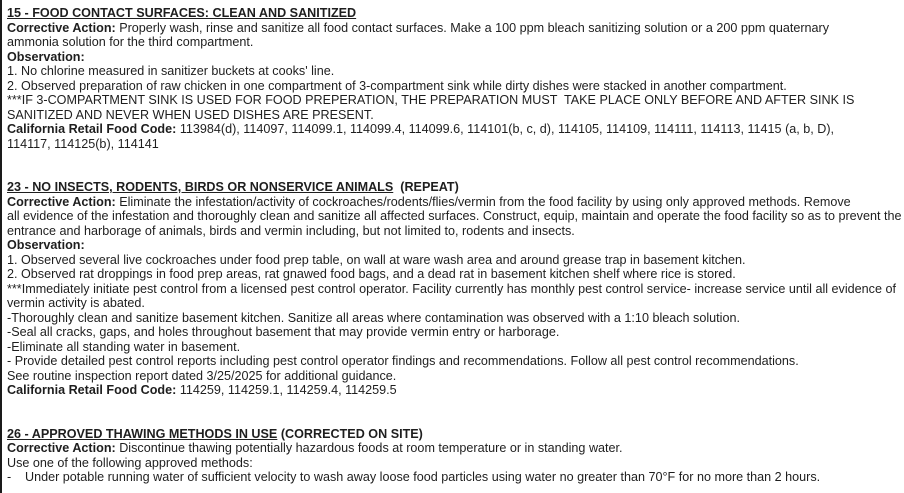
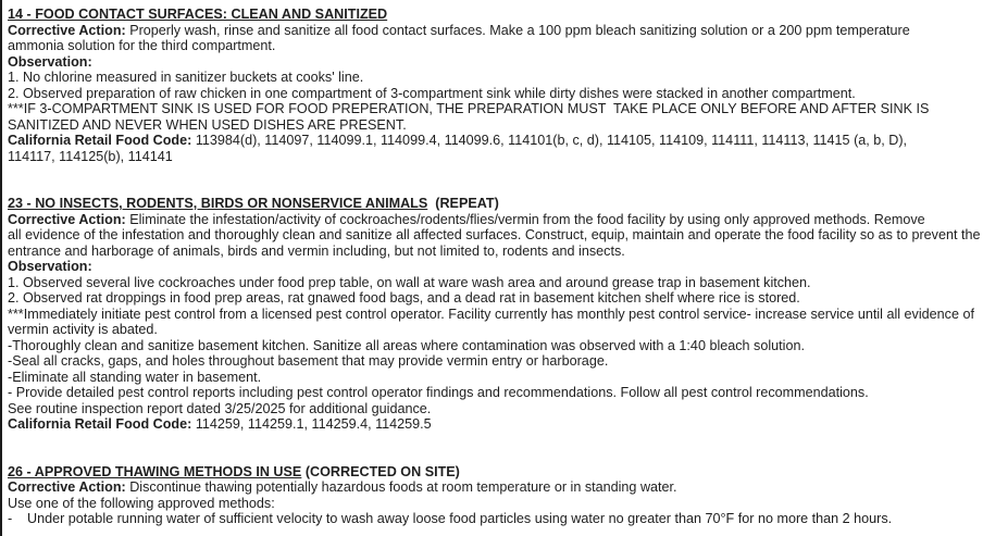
- 15 - FOOD CONTACT SURFACES: CLEAN AND SANITIZED
+ 14 - FOOD CONTACT SURFACES: CLEAN AND SANITIZED
- Corrective Action: Properly wash, rinse and sanitize all food contact surfaces. Make a 100 ppm bleach sanitizing solution or a 200 ppm quaternary
+ Corrective Action: Properly wash, rinse and sanitize all food contact surfaces. Make a 100 ppm bleach sanitizing solution or a 200 ppm temperature
  ammonia solution for the third compartment.
  Observation:
  1. No chlorine measured in sanitizer buckets at cooks' line.
  2. Observed preparation of raw chicken in one compartment of 3-compartment sink while dirty dishes were stacked in another compartment.
  ***IF 3-COMPARTMENT SINK IS USED FOR FOOD PREPERATION, THE PREPARATION MUST TAKE PLACE ONLY BEFORE AND AFTER SINK IS
  SANITIZED AND NEVER WHEN USED DISHES ARE PRESENT.
  California Retail Food Code: 113984(d), 114097, 114099.1, 114099.4, 114099.6, 114101(b, c, d), 114105, 114109, 114111, 114113, 11415 (a, b, D),
  114117, 114125(b), 114141
  23 - NO INSECTS, RODENTS, BIRDS OR NONSERVICE ANIMALS (REPEAT)
  Corrective Action: Eliminate the infestation/activity of cockroaches/rodents/flies/vermin from the food facility by using only approved methods. Remove
  all evidence of the infestation and thoroughly clean and sanitize all affected surfaces. Construct, equip, maintain and operate the food facility so as to prevent the
  entrance and harborage of animals, birds and vermin including, but not limited to, rodents and insects.
  Observation:
  1. Observed several live cockroaches under food prep table, on wall at ware wash area and around grease trap in basement kitchen.
  2. Observed rat droppings in food prep areas, rat gnawed food bags, and a dead rat in basement kitchen shelf where rice is stored.
  ***Immediately initiate pest control from a licensed pest control operator. Facility currently has monthly pest control service- increase service until all evidence of
  vermin activity is abated.
- -Thoroughly clean and sanitize basement kitchen. Sanitize all areas where contamination was observed with a 1:10 bleach solution.
+ -Thoroughly clean and sanitize basement kitchen. Sanitize all areas where contamination was observed with a 1:40 bleach solution.
  -Seal all cracks, gaps, and holes throughout basement that may provide vermin entry or harborage.
  -Eliminate all standing water in basement.
  - Provide detailed pest control reports including pest control operator findings and recommendations. Follow all pest control recommendations.
  See routine inspection report dated 3/25/2025 for additional guidance.
  California Retail Food Code: 114259, 114259.1, 114259.4, 114259.5
  26 - APPROVED THAWING METHODS IN USE (CORRECTED ON SITE)
  Corrective Action: Discontinue thawing potentially hazardous foods at room temperature or in standing water.
  Use one of the following approved methods:
  - Under potable running water of sufficient velocity to wash away loose food particles using water no greater than 70°F for no more than 2 hours.
